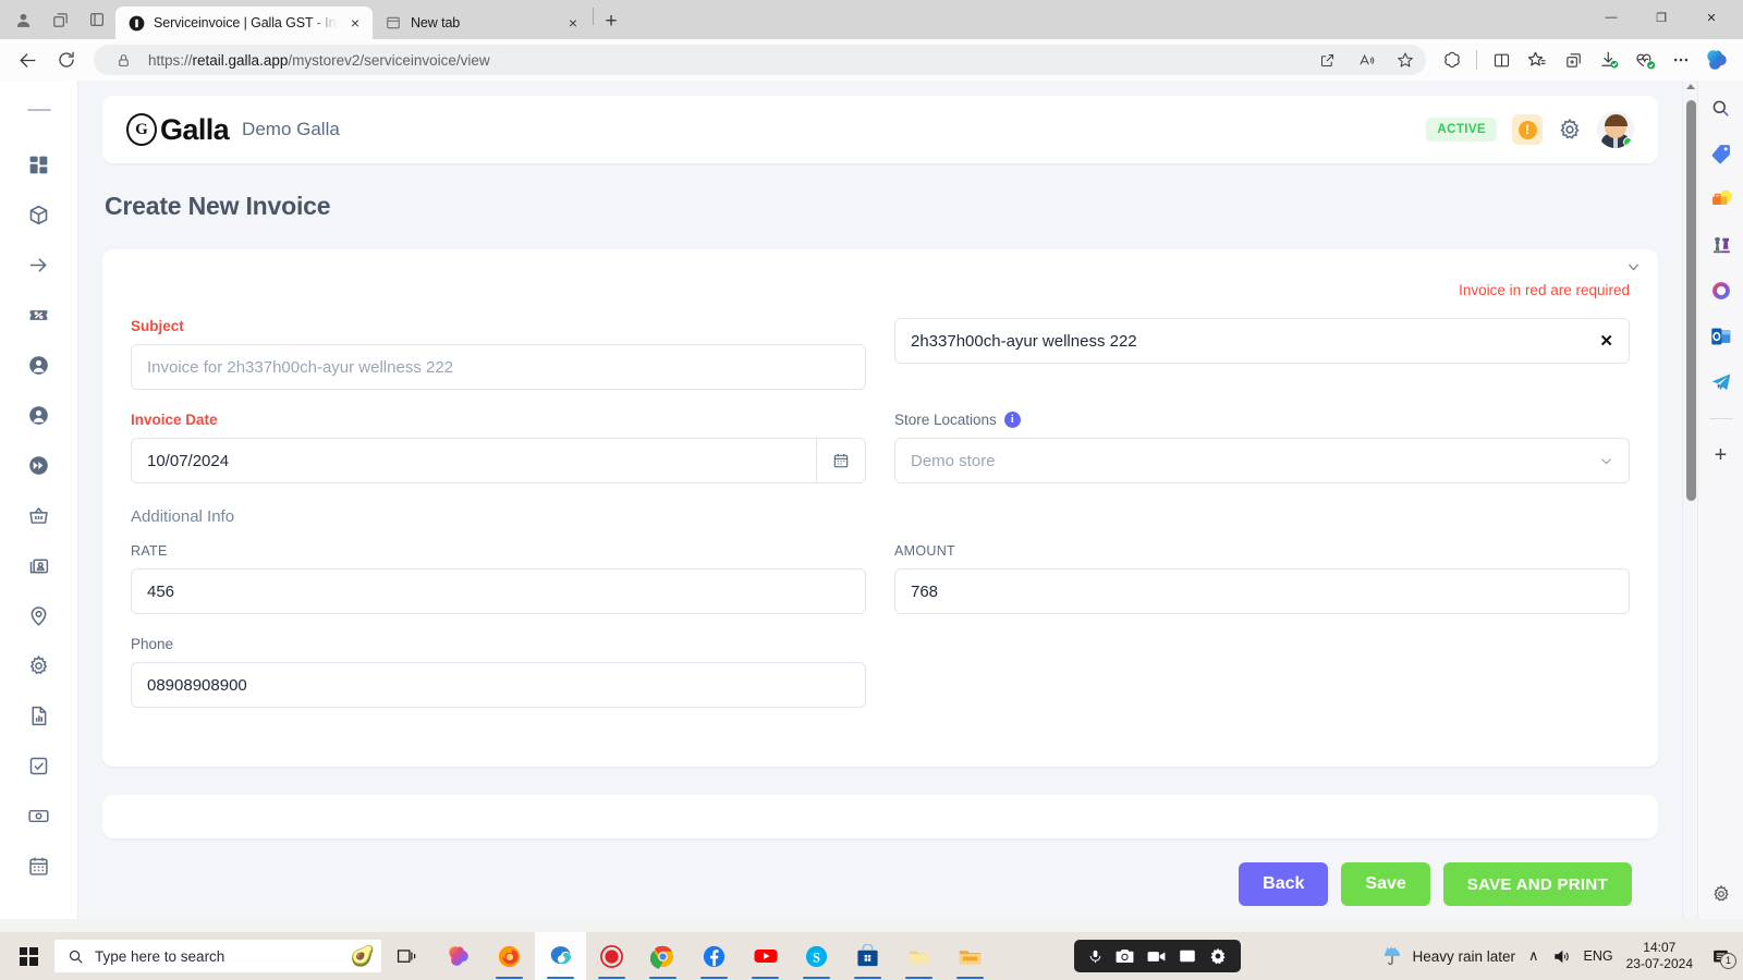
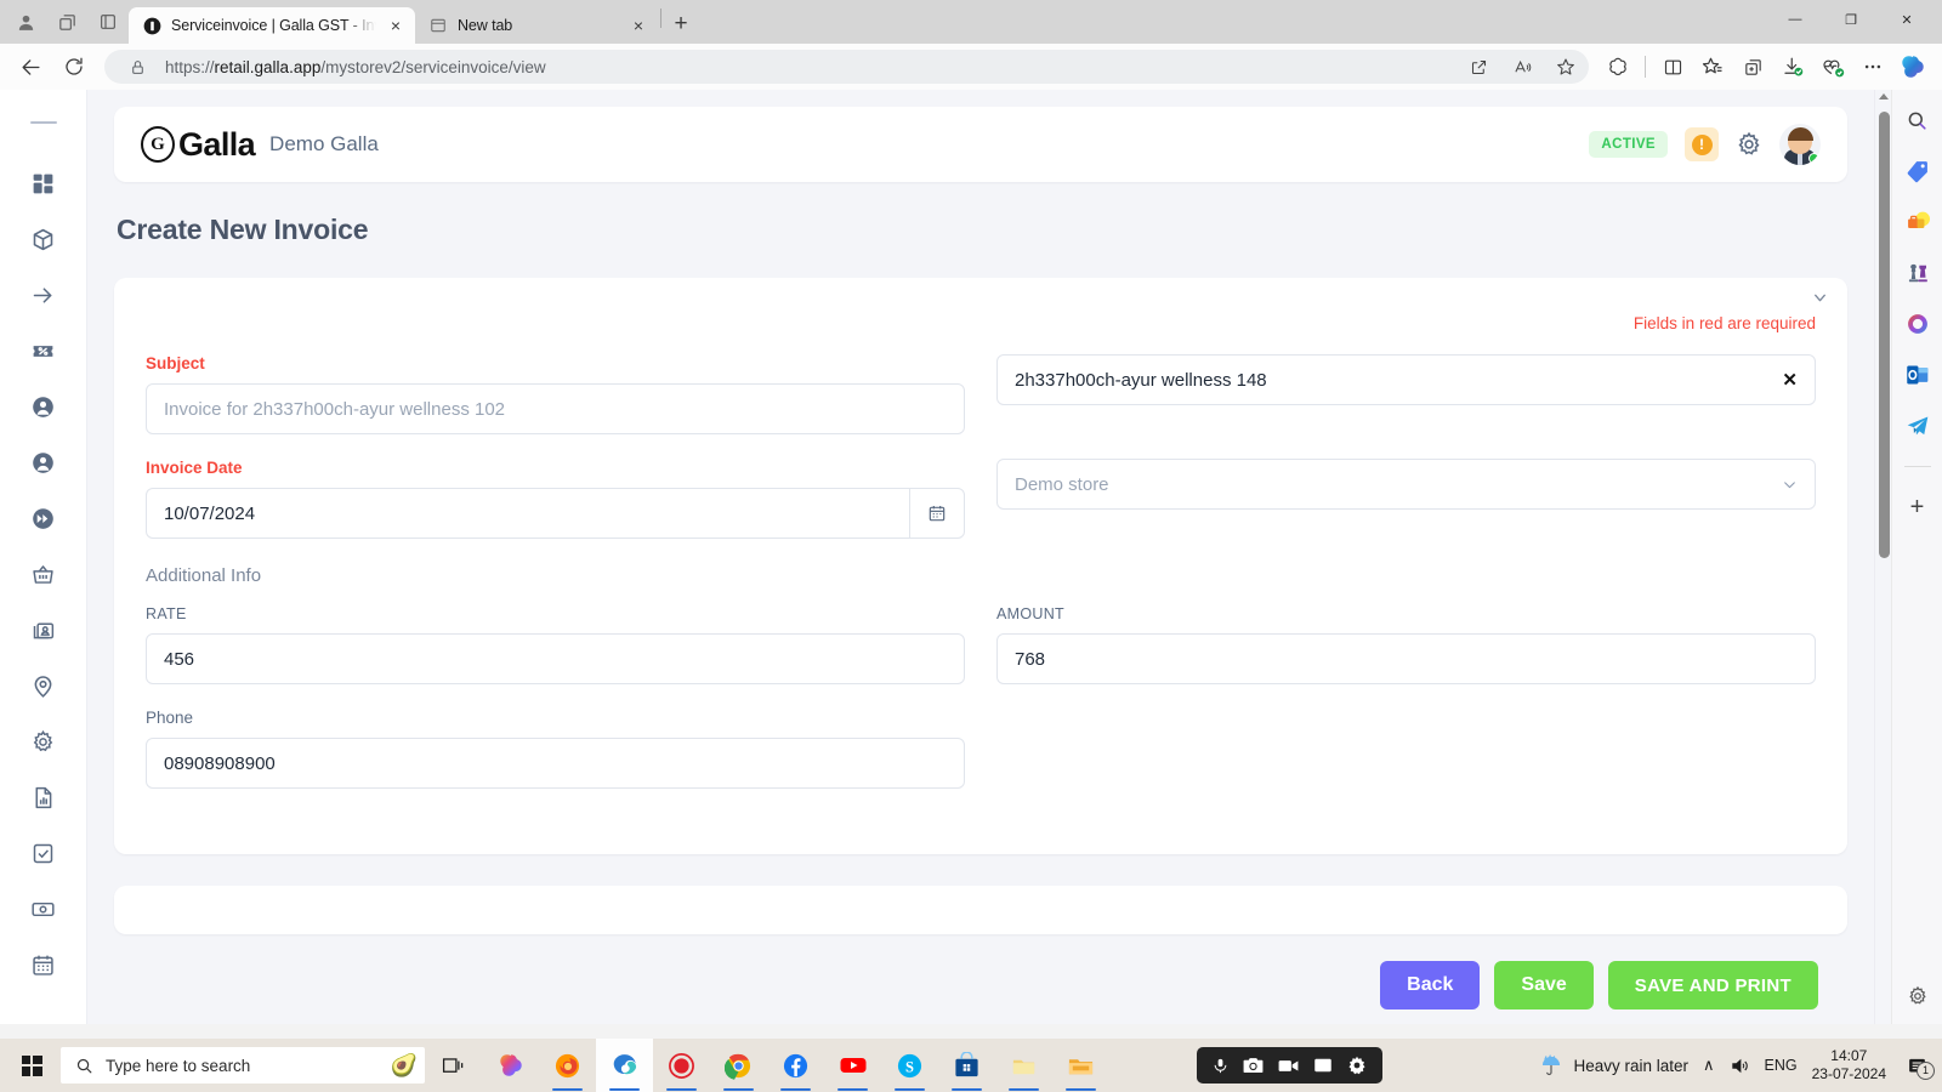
  Serviceinvoice | Galla GST - In
  ×
  New tab
  ×
  +
  —
  ❐
  ✕
  https://retail.galla.app/mystorev2/serviceinvoice/view
  G
  Galla
  Demo Galla
  ACTIVE
  !
  Create New Invoice
- Invoice in red are required
+ Fields in red are required
  Subject
- Invoice for 2h337h00ch-ayur wellness 222
+ Invoice for 2h337h00ch-ayur wellness 102
- 2h337h00ch-ayur wellness 222
+ 2h337h00ch-ayur wellness 148
  ✕
  Invoice Date
  10/07/2024
- Store Locations
- i
  Demo store
  Additional Info
  RATE
  456
  AMOUNT
  768
  Phone
  08908908900
  Back
  Save
  SAVE AND PRINT
  +
  Type here to search
  🥑
  S
  Heavy rain later
  ∧
  ENG
  14:07
  23-07-2024
  1
